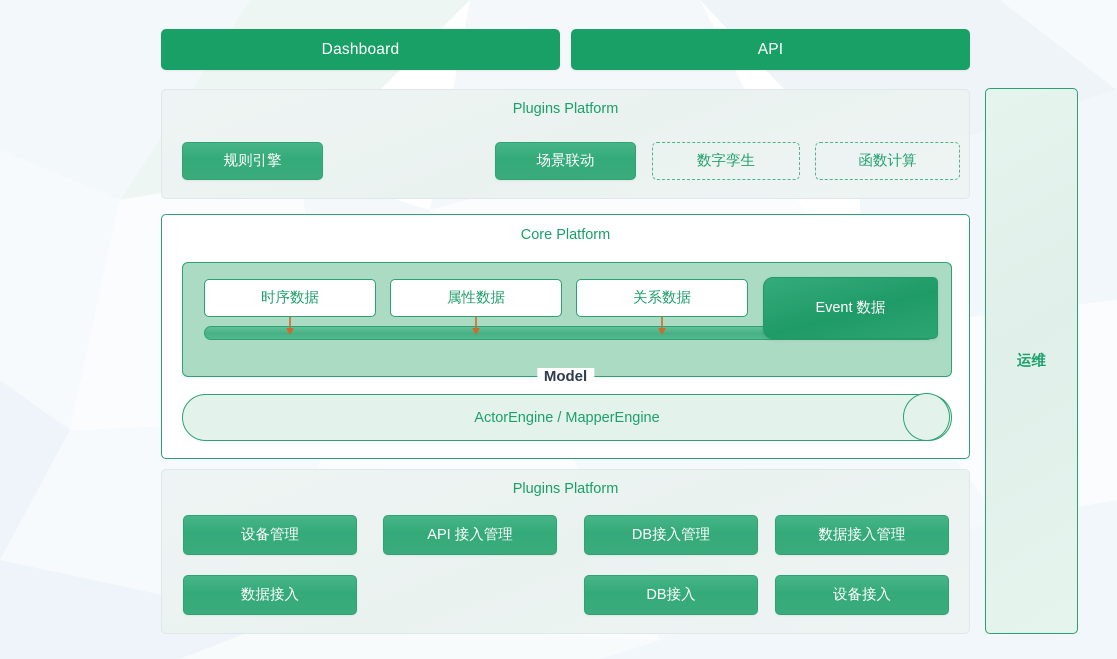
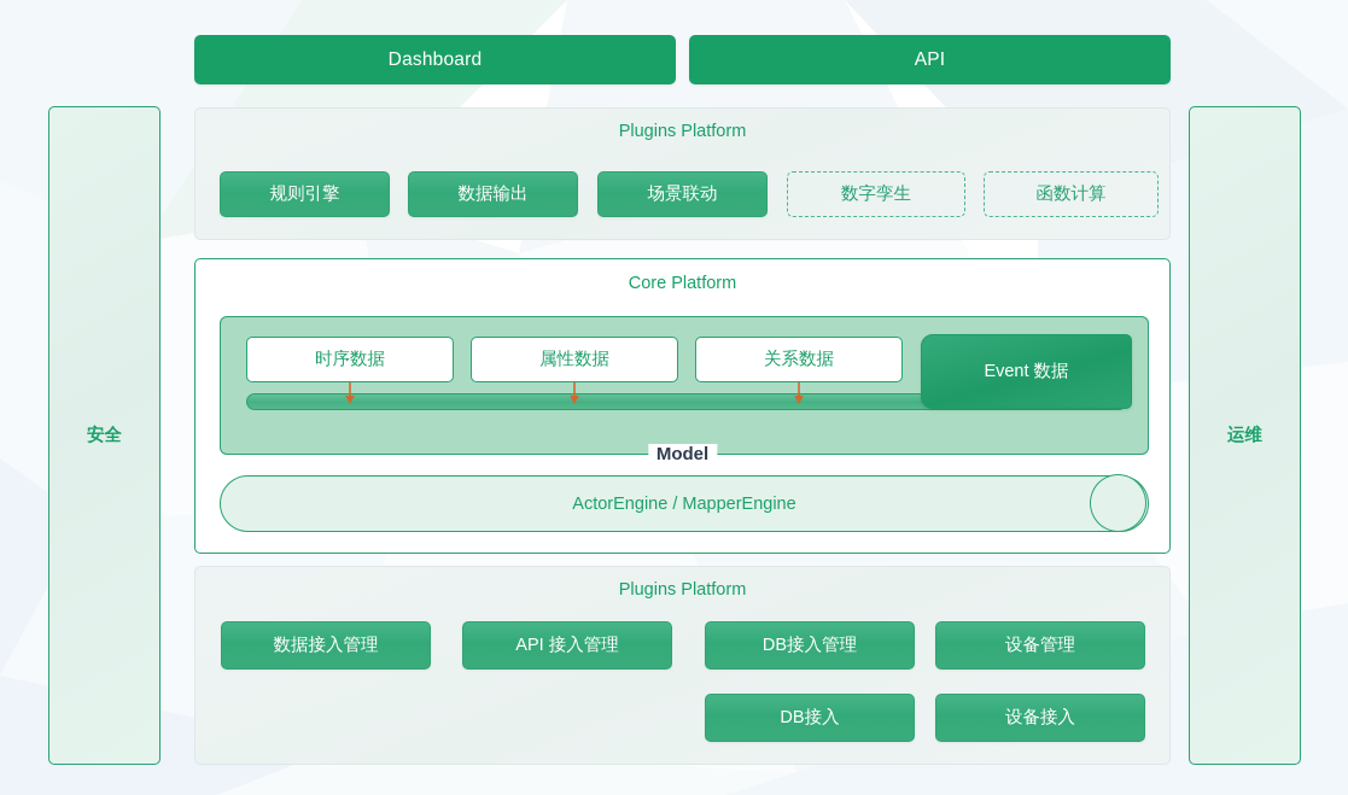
  Dashboard
  API
+ 安全
  运维
  Plugins Platform
  规则引擎
+ 数据输出
  场景联动
  数字孪生
  函数计算
  Core Platform
  时序数据
  属性数据
  关系数据
  Event 数据
  Model
  ActorEngine / MapperEngine
  Plugins Platform
- 设备管理
+ 数据接入管理
  API 接入管理
  DB接入管理
- 数据接入管理
+ 设备管理
- 数据接入
  DB接入
  设备接入
